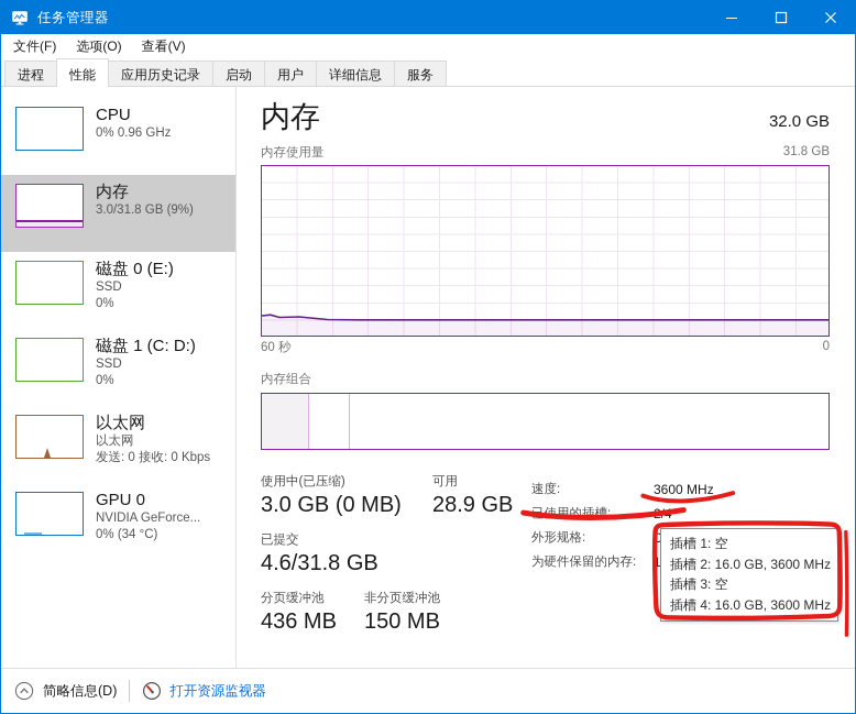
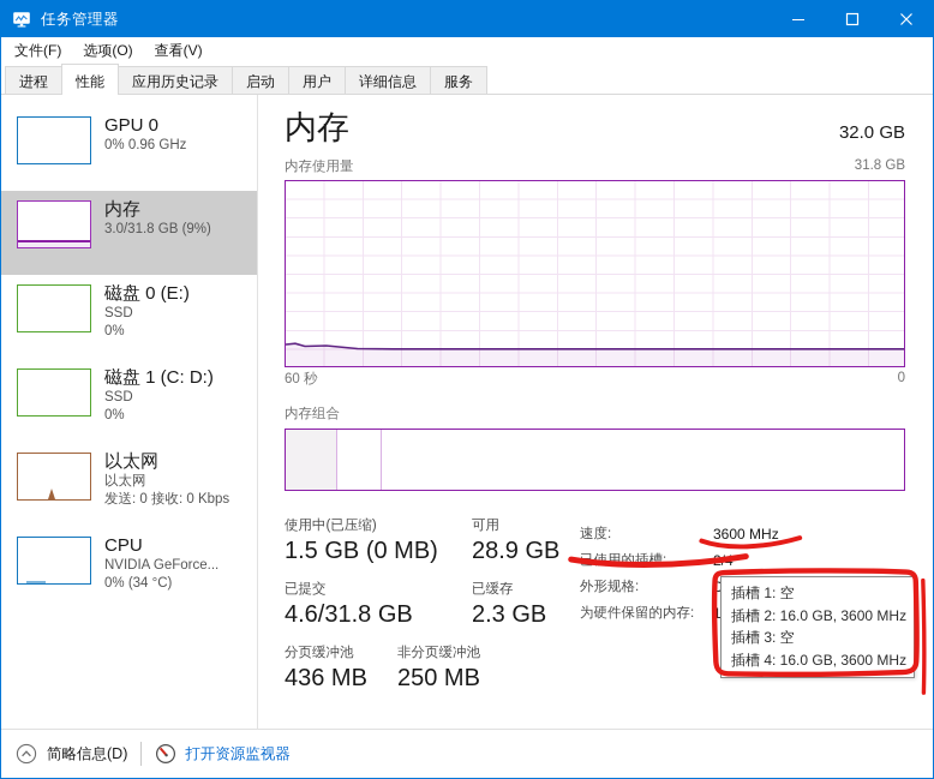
  任务管理器
  文件(F)
  选项(O)
  查看(V)
  进程
  性能
  应用历史记录
  启动
  用户
  详细信息
  服务
- CPU
+ GPU 0
  0% 0.96 GHz
  内存
  3.0/31.8 GB (9%)
  磁盘 0 (E:)
  SSD
  0%
  磁盘 1 (C: D:)
  SSD
  0%
  以太网
  以太网
  发送: 0 接收: 0 Kbps
- GPU 0
+ CPU
  NVIDIA GeForce...
  0% (34 °C)
  内存
  32.0 GB
  内存使用量
  31.8 GB
  60 秒
  0
  内存组合
  使用中(已压缩)
- 3.0 GB (0 MB)
+ 1.5 GB (0 MB)
  可用
  28.9 GB
  已提交
  4.6/31.8 GB
+ 已缓存
+ 2.3 GB
  分页缓冲池
  436 MB
  非分页缓冲池
- 150 MB
+ 250 MB
  速度:
  3600 MHz
  用的插槽:
  外形规格:
  D
  为硬件保留的内存:
  1
  简略信息(D)
  打开资源监视器
  插槽 1: 空
  插槽 2: 16.0 GB, 3600 MHz
  插槽 3: 空
  插槽 4: 16.0 GB, 3600 MHz
